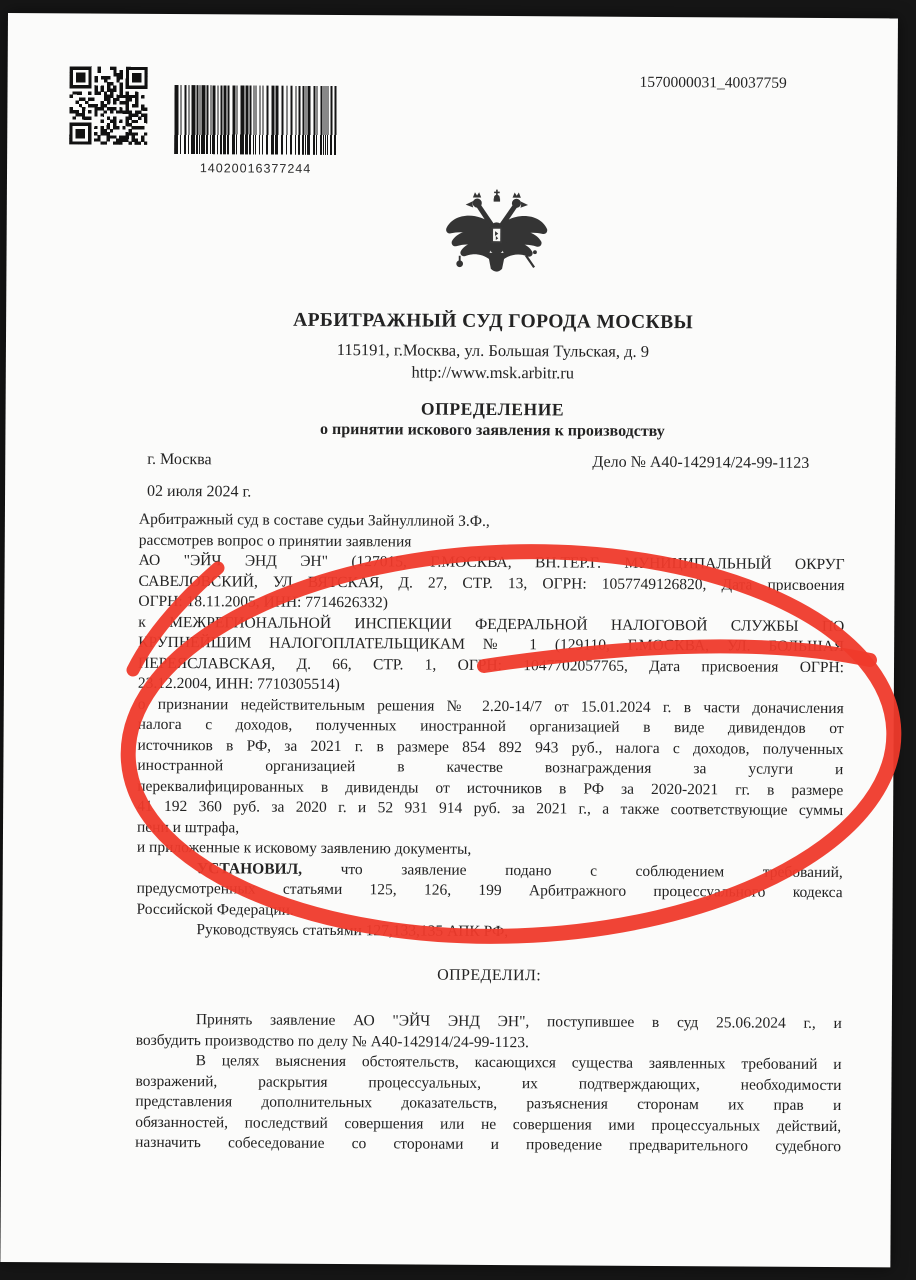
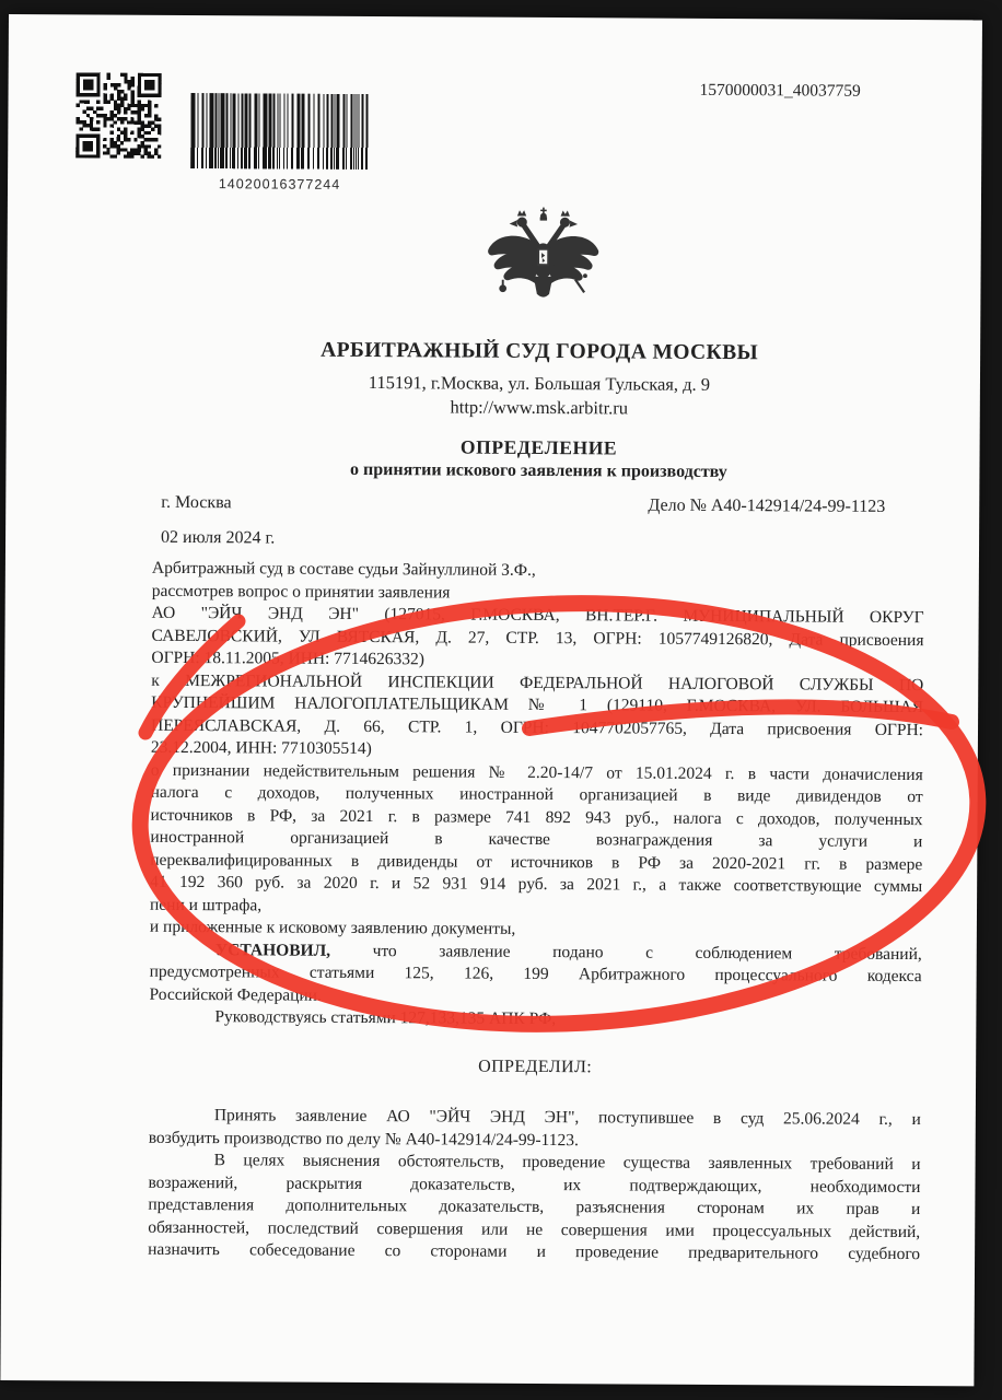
  14020016377244
  1570000031_40037759
  АРБИТРАЖНЫЙ СУД ГОРОДА МОСКВЫ
  115191, г.Москва, ул. Большая Тульская, д. 9
  http://www.msk.arbitr.ru
  ОПРЕДЕЛЕНИЕ
  о принятии искового заявления к производству
  г. Москва
  Дело № А40-142914/24-99-1123
  02 июля 2024 г.
  Арбитражный суд в составе судьи Зайнуллиной З.Ф.,
  рассмотрев вопрос о принятии заявления
  АО "ЭЙЧ ЭНД ЭН" (12СКВА, ВН.ТЕР.Г.ПАЛЬНЫЙ ОКРУГ
  САВЕЛСКИЙ, УЛКАЯ, Д. 27, СТР. 13, ОГРН: 1057749126820, присвоения
  ОГРН8.11.200Н: 7714626332)
  к МЕЖРОНАЛЬНОЙ ИНСПЕКЦИИ ФЕДЕРАЛЬНОЙ НАЛОГОВОЙ СЛУЖБЫО
  ЕСЛАВСКАЯ, Д. 66, СТР. 1, ОГ47702057765, Дата присвоения ОГРН:
  22.2004, ИНН: 7710305514)
  признании недействительным решения № 2.20-14/7 от 15.01.2024 г. в части доначисления
  налога с доходов, полученных иностранной организацией в виде дивидендов от
- источников в РФ, за 2021 г. в размере 854 892 943 руб., налога с доходов, полученных
+ источников в РФ, за 2021 г. в размере 741 892 943 руб., налога с доходов, полученных
  иностранной организацией в качестве вознаграждения за услуги и
  переквалифицированных в дивиденды от источников в РФ за 2020-2021 гг. в размере
  192 360 руб. за 2020 г. и 52 931 914 руб. за 2021 г., а также соответствующие суммы
  п и штрафа,
  и прженные к исковому заявлению документы,
  ТАНОВИЛ, что заявление подано с соблюдением тваний,
  предусмотрен статьями 125, 126, 199 Арбитражного процессуао кодекса
  Российской Федерац
  ОПРЕДЕЛИЛ:
  Принять заявление АО "ЭЙЧ ЭНД ЭН", поступившее в суд 25.06.2024 г., и
  возбудить производство по делу № А40-142914/24-99-1123.
- В целях выяснения обстоятельств, касающихся существа заявленных требований и
+ В целях выяснения обстоятельств, проведение существа заявленных требований и
- возражений, раскрытия процессуальных, их подтверждающих, необходимости
+ возражений, раскрытия доказательств, их подтверждающих, необходимости
  представления дополнительных доказательств, разъяснения сторонам их прав и
  обязанностей, последствий совершения или не совершения ими процессуальных действий,
  назначить собеседование со сторонами и проведение предварительного судебного
